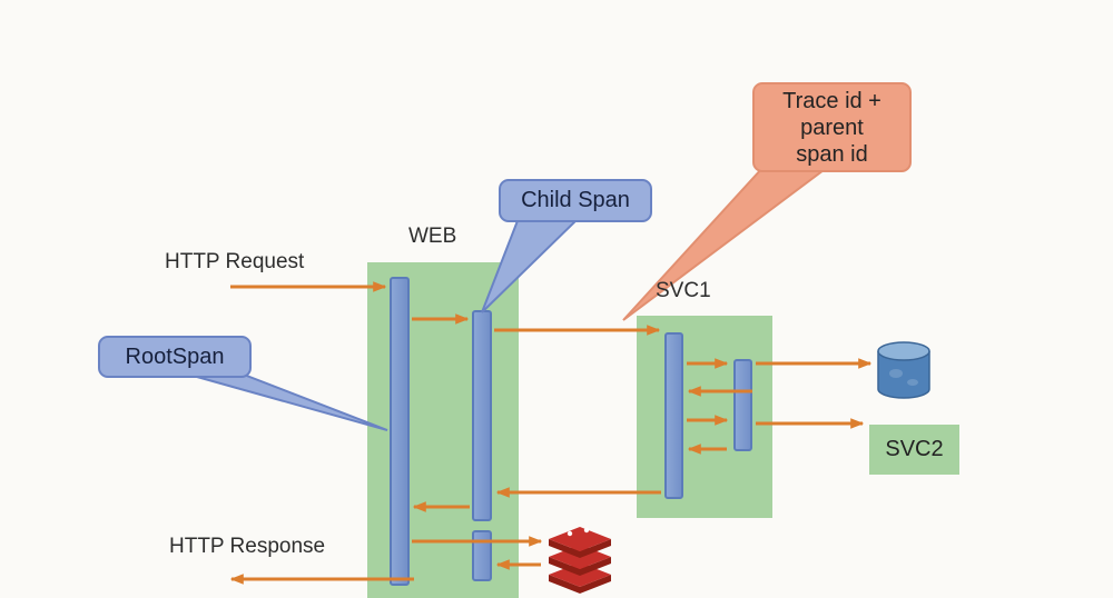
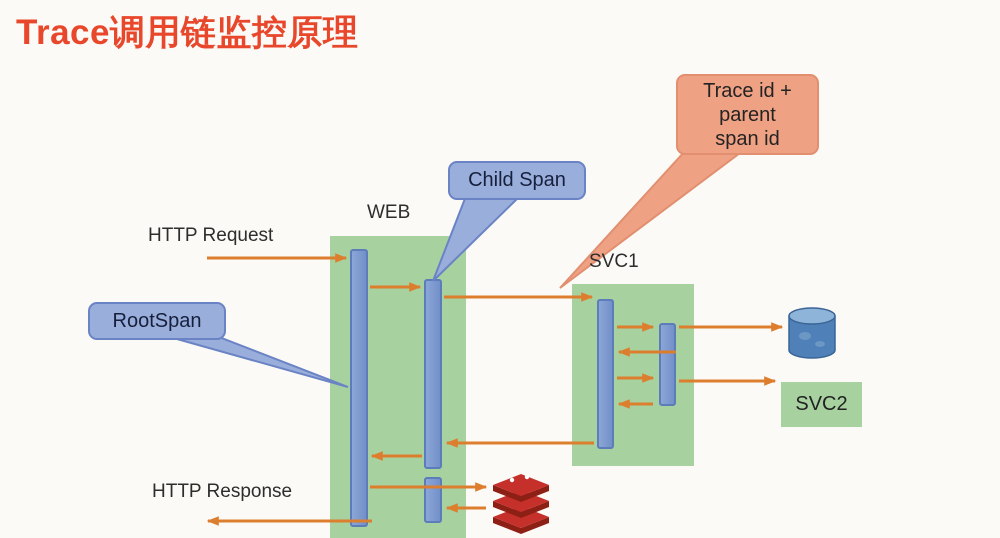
+ Trace调用链监控原理
  SVC2
  RootSpan
  Child Span
  Trace id +
  parent
  span id
  HTTP Request
  WEB
  SVC1
  HTTP Response
